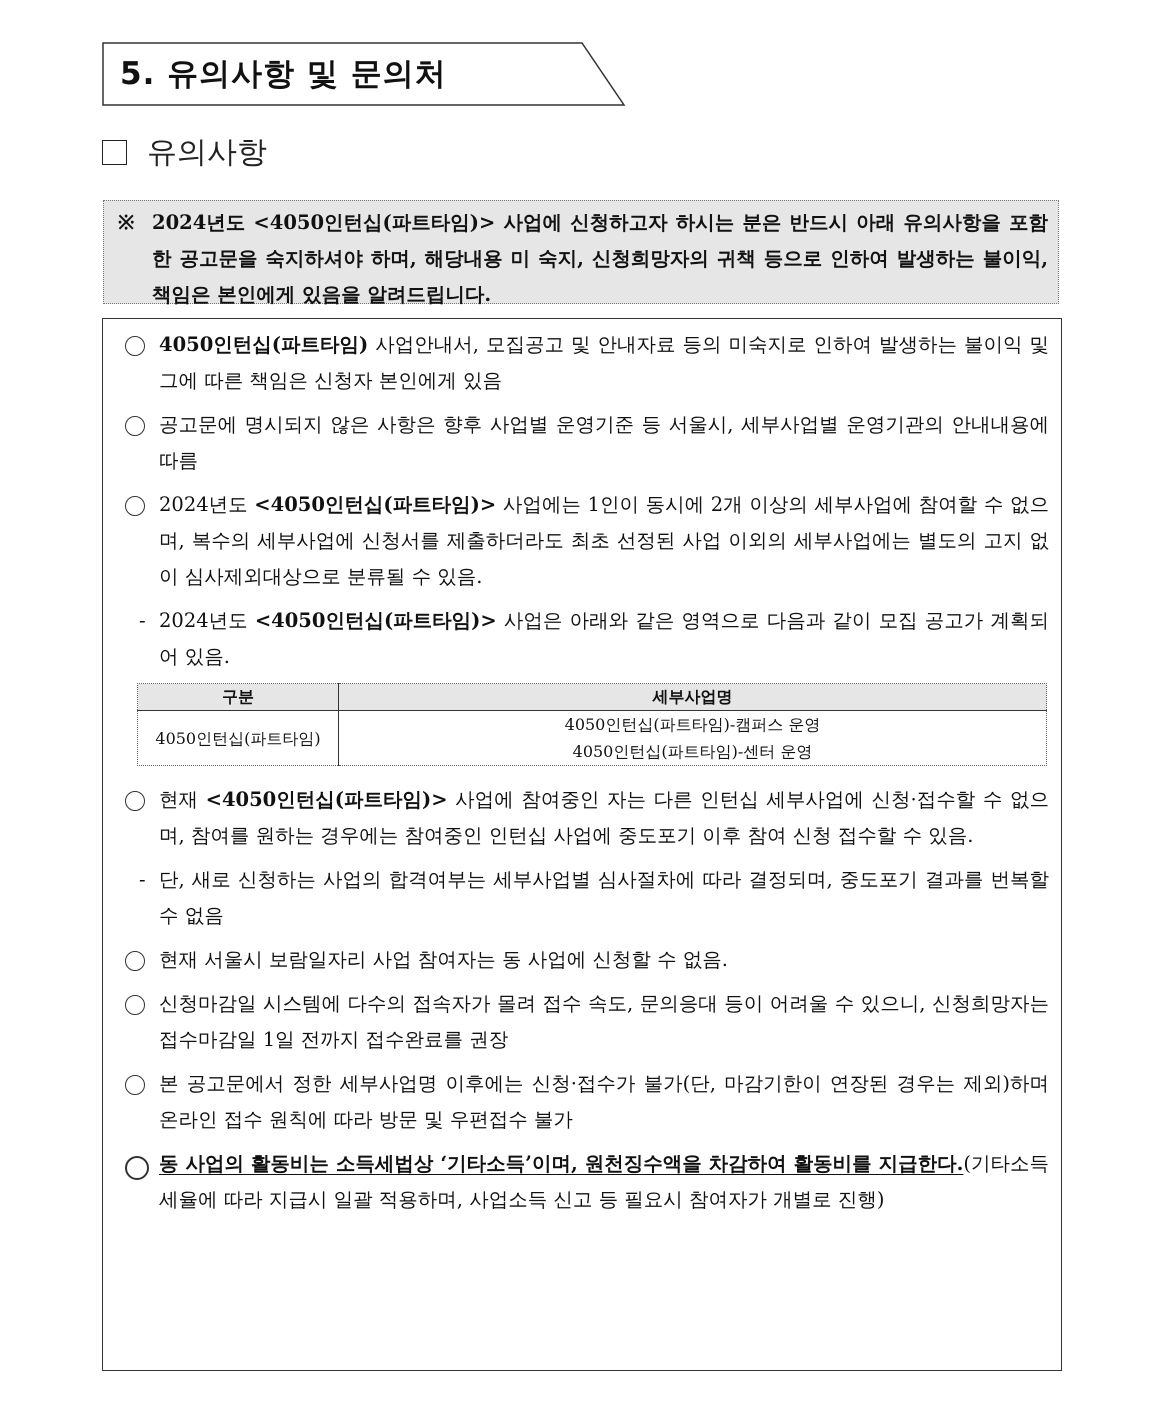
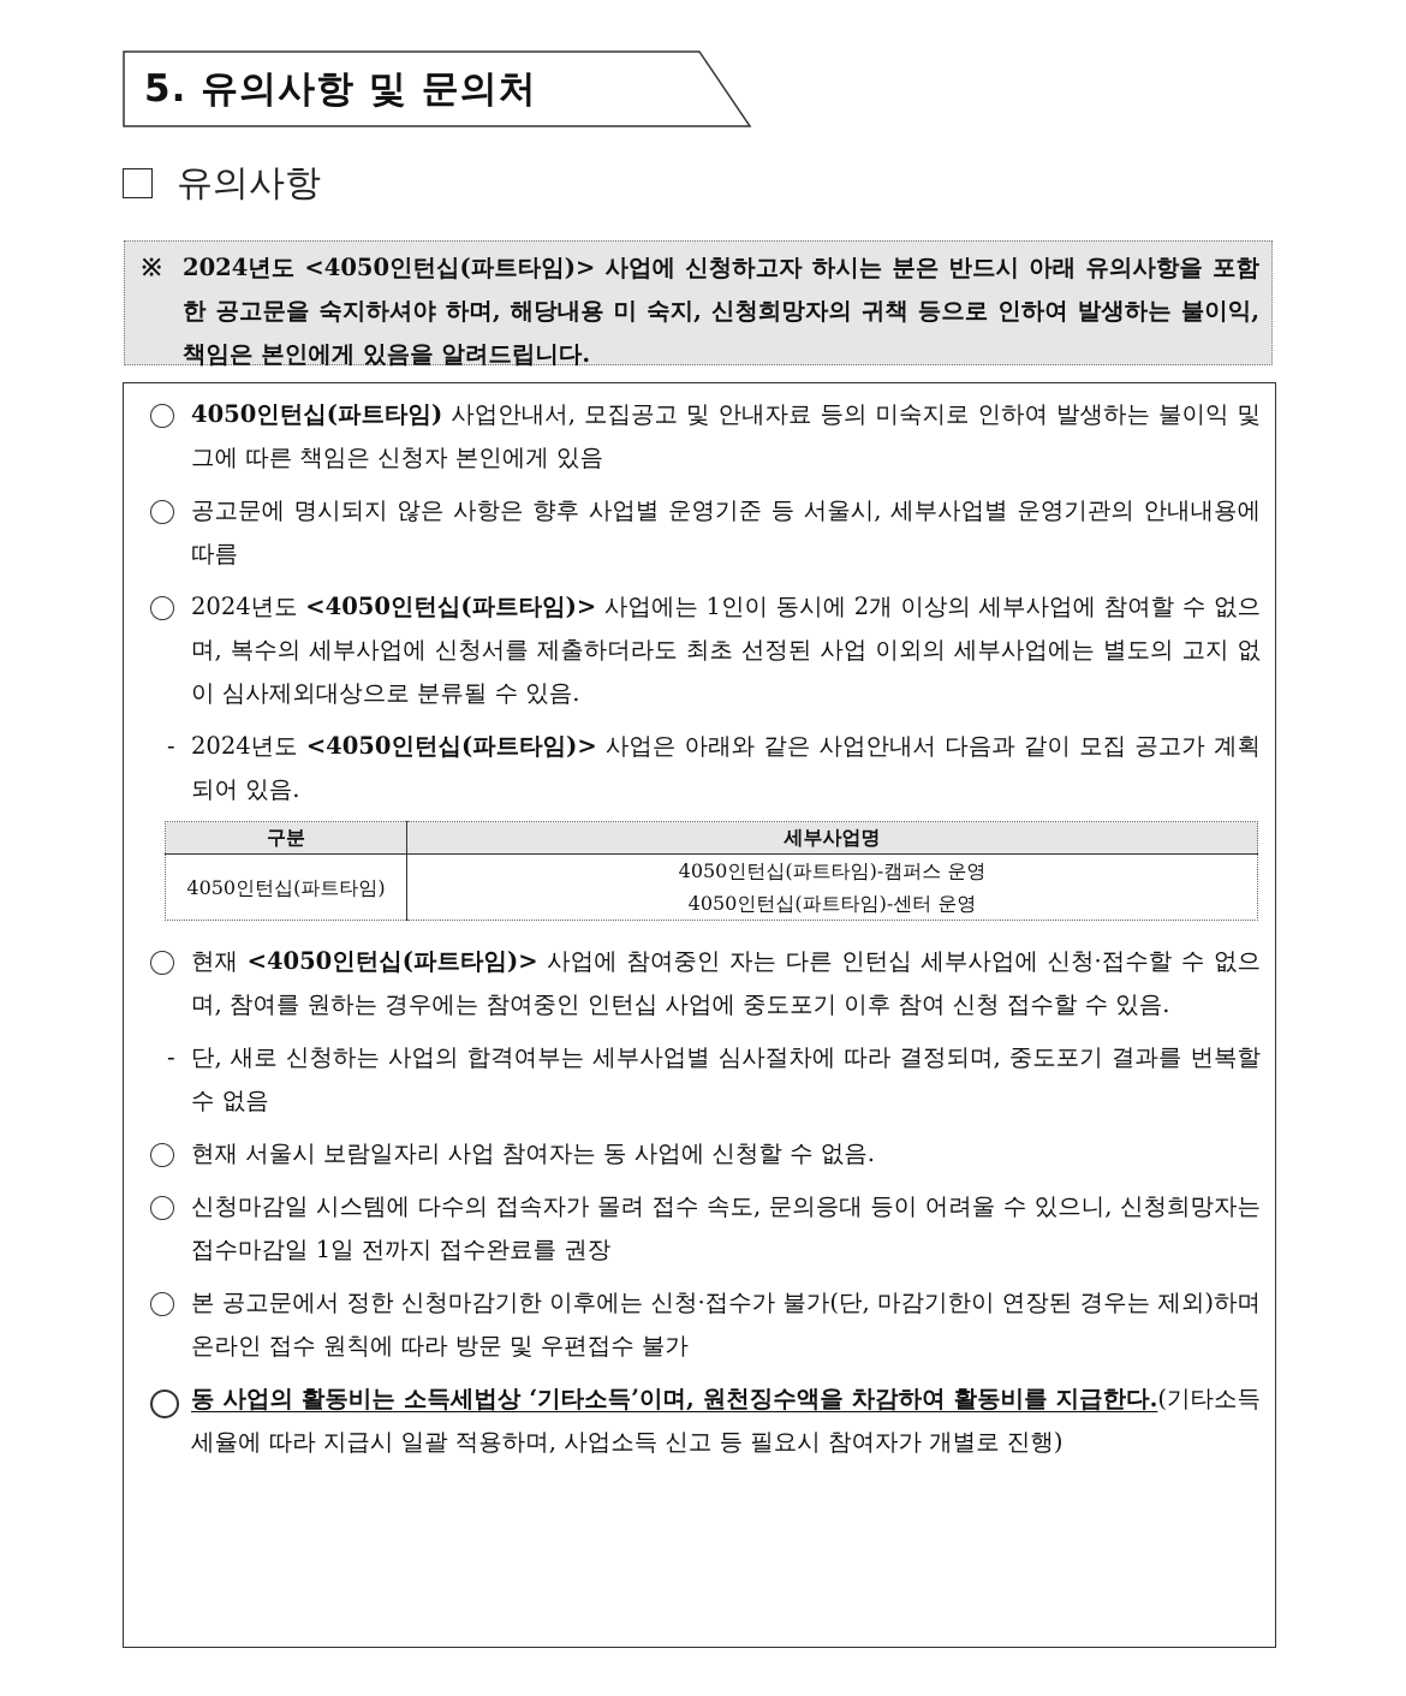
  5. 유의사항 및 문의처
  유의사항
  ※
  2024년도 <4050인턴십(파트타임)> 사업에 신청하고자 하시는 분은 반드시 아래 유의사항을 포함한 공고문을 숙지하셔야 하며, 해당내용 미 숙지, 신청희망자의 귀책 등으로 인하여 발생하는 불이익, 책임은 본인에게 있음을 알려드립니다.
  4050인턴십(파트타임) 사업안내서, 모집공고 및 안내자료 등의 미숙지로 인하여 발생하는 불이익 및 그에 따른 책임은 신청자 본인에게 있음
  공고문에 명시되지 않은 사항은 향후 사업별 운영기준 등 서울시, 세부사업별 운영기관의 안내내용에 따름
  2024년도 <4050인턴십(파트타임)> 사업에는 1인이 동시에 2개 이상의 세부사업에 참여할 수 없으며, 복수의 세부사업에 신청서를 제출하더라도 최초 선정된 사업 이외의 세부사업에는 별도의 고지 없이 심사제외대상으로 분류될 수 있음.
  -
- 2024년도 <4050인턴십(파트타임)> 사업은 아래와 같은 영역으로 다음과 같이 모집 공고가 계획되어 있음.
+ 2024년도 <4050인턴십(파트타임)> 사업은 아래와 같은 사업안내서 다음과 같이 모집 공고가 계획되어 있음.
  구분	세부사업명
  4050인턴십(파트타임)	4050인턴십(파트타임)-캠퍼스 운영 4050인턴십(파트타임)-센터 운영
  현재 <4050인턴십(파트타임)> 사업에 참여중인 자는 다른 인턴십 세부사업에 신청·접수할 수 없으며, 참여를 원하는 경우에는 참여중인 인턴십 사업에 중도포기 이후 참여 신청 접수할 수 있음.
  -
  단, 새로 신청하는 사업의 합격여부는 세부사업별 심사절차에 따라 결정되며, 중도포기 결과를 번복할 수 없음
  현재 서울시 보람일자리 사업 참여자는 동 사업에 신청할 수 없음.
  신청마감일 시스템에 다수의 접속자가 몰려 접수 속도, 문의응대 등이 어려울 수 있으니, 신청희망자는 접수마감일 1일 전까지 접수완료를 권장
- 본 공고문에서 정한 세부사업명 이후에는 신청·접수가 불가(단, 마감기한이 연장된 경우는 제외)하며 온라인 접수 원칙에 따라 방문 및 우편접수 불가
+ 본 공고문에서 정한 신청마감기한 이후에는 신청·접수가 불가(단, 마감기한이 연장된 경우는 제외)하며 온라인 접수 원칙에 따라 방문 및 우편접수 불가
  동 사업의 활동비는 소득세법상 ‘기타소득’이며, 원천징수액을 차감하여 활동비를 지급한다.(기타소득세율에 따라 지급시 일괄 적용하며, 사업소득 신고 등 필요시 참여자가 개별로 진행)
